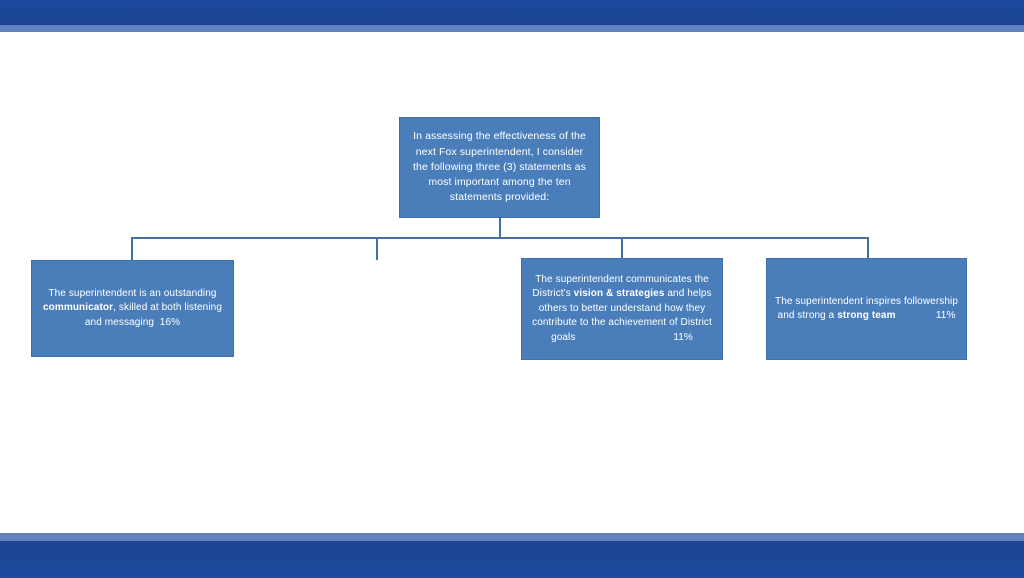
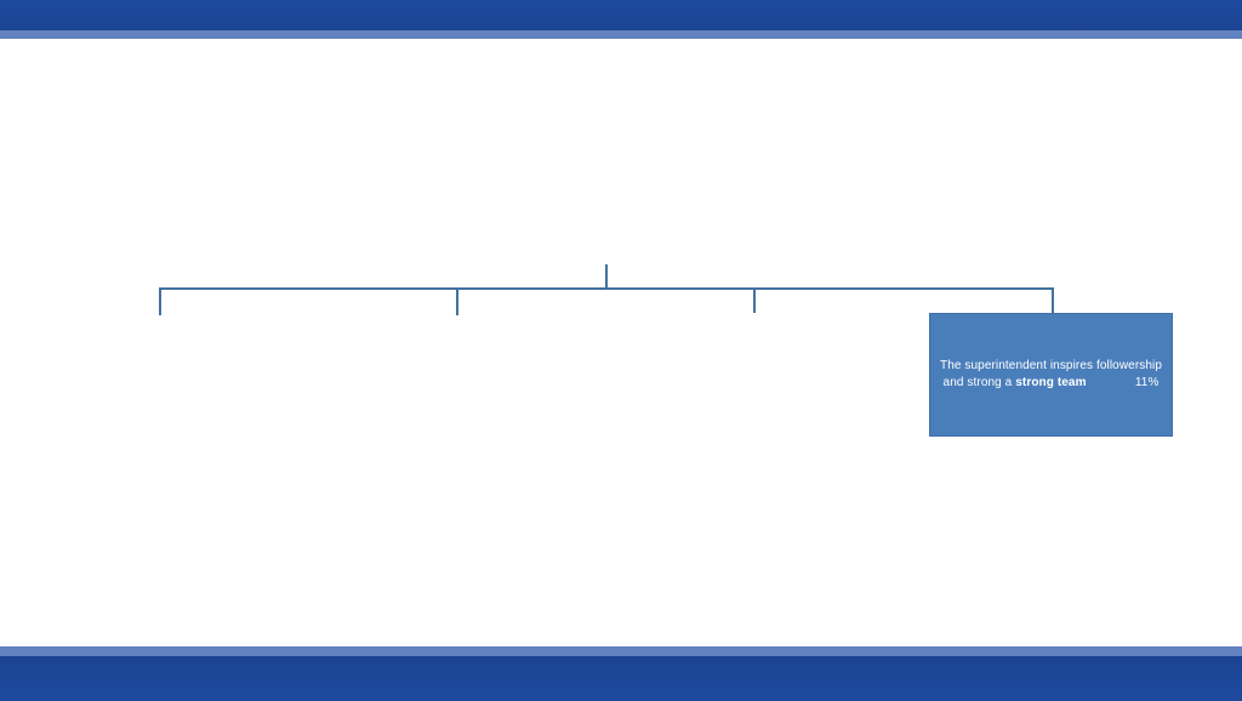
- In assessing the effectiveness of the next Fox superintendent, I consider the following three (3) statements as most important among the ten statements provided:
- The superintendent is an outstanding communicator, skilled at both listening and messaging 16%
- The superintendent communicates the District's vision & strategies and helps others to better understand how they contribute to the achievement of District goals 11%
  The superintendent inspires followership and strong a strong team 11%
